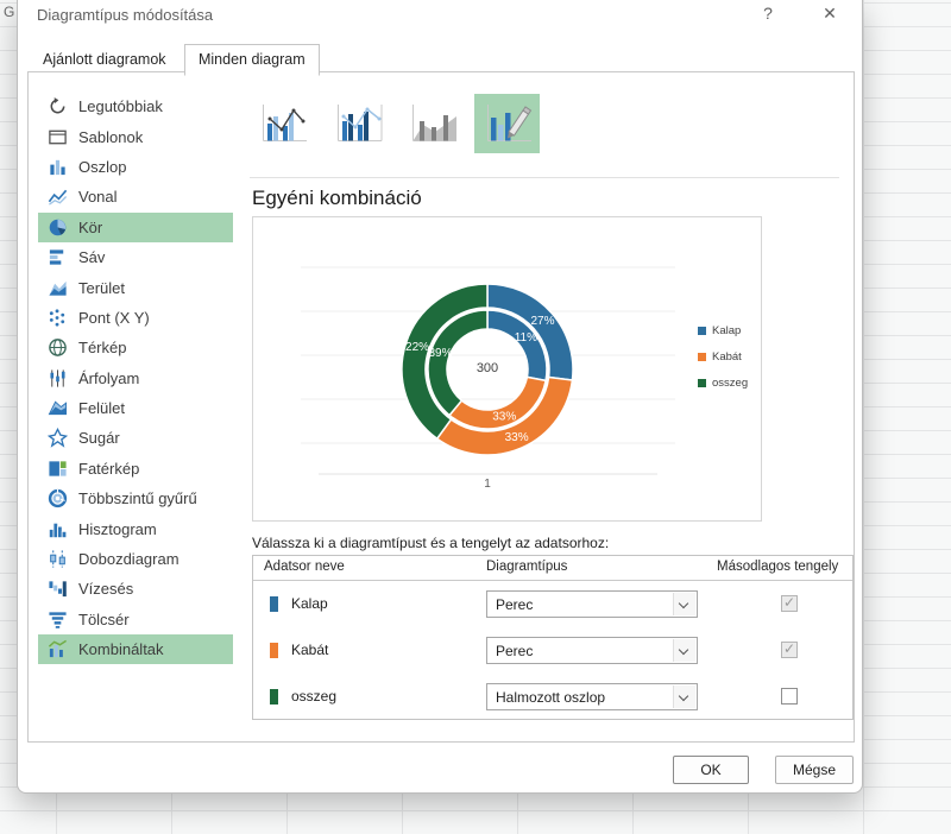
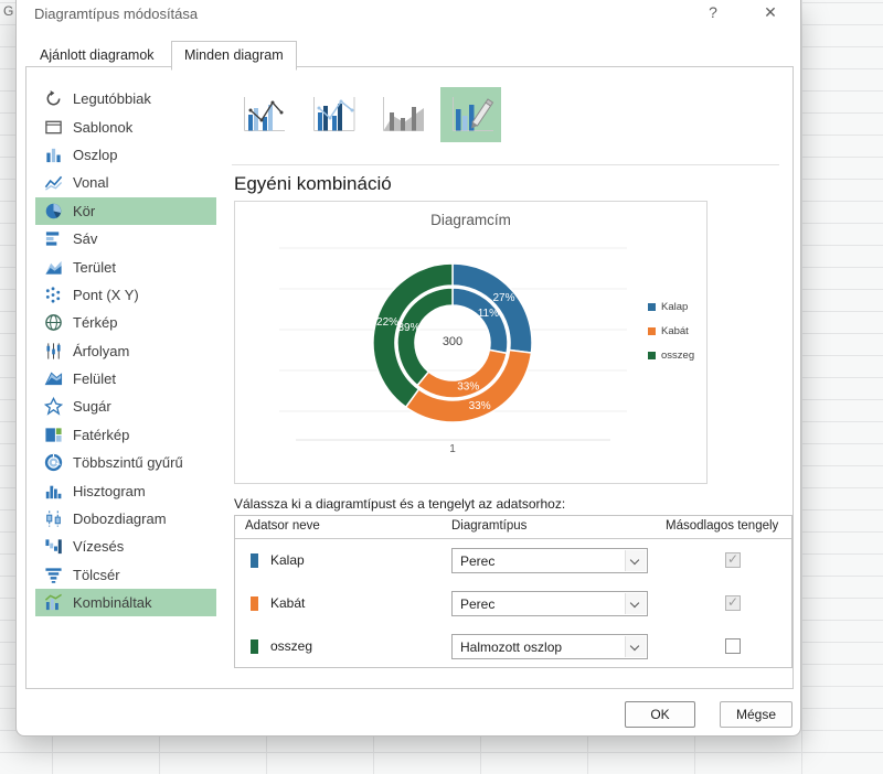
  G
  Diagramtípus módosítása
  ?
  ✕
  Ajánlott diagramok Minden diagram
  Legutóbbiak
  Sablonok
  Oszlop
  Vonal
  Kör
  Sáv
  Terület
  Pont (X Y)
  Térkép
  Árfolyam
  Felület
  Sugár
  Fatérkép
  Többszintű gyűrű
  Hisztogram
  Dobozdiagram
  Vízesés
  Tölcsér
  Kombináltak
  Egyéni kombináció
  27%
  33%
  22%
  11%
  33%
  39%
+ Diagramcím
  300
  Kalap
  Kabát
  osszeg
  1
  Válassza ki a diagramtípust és a tengelyt az adatsorhoz:
  Adatsor neve
  Diagramtípus
  Másodlagos tengely
  Kalap
  Perec
  Kabát
  Perec
  osszeg
  Halmozott oszlop
  OK
  Mégse
